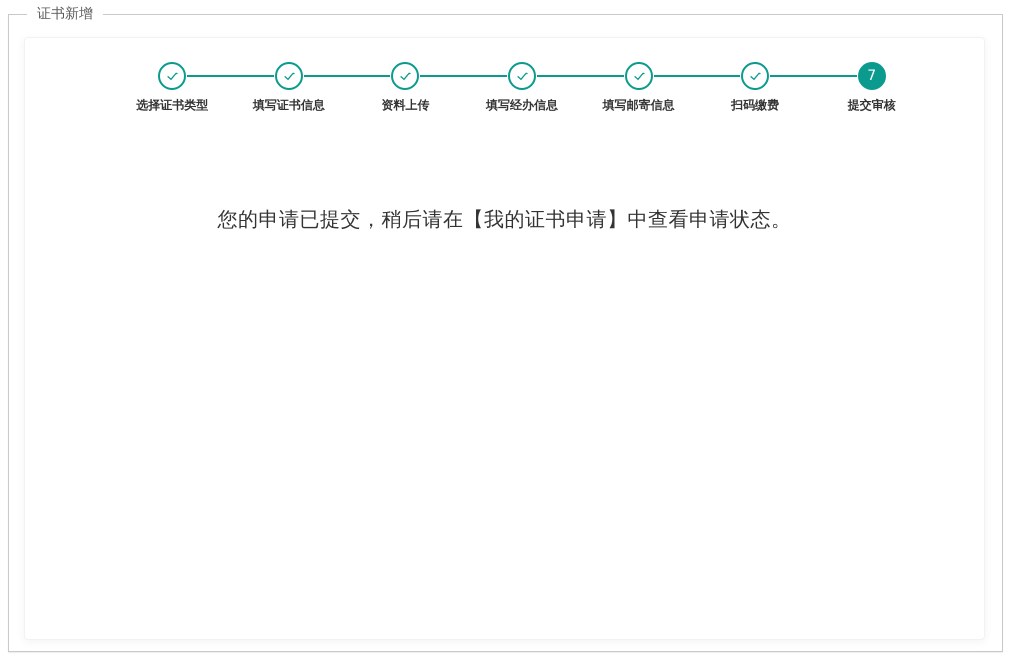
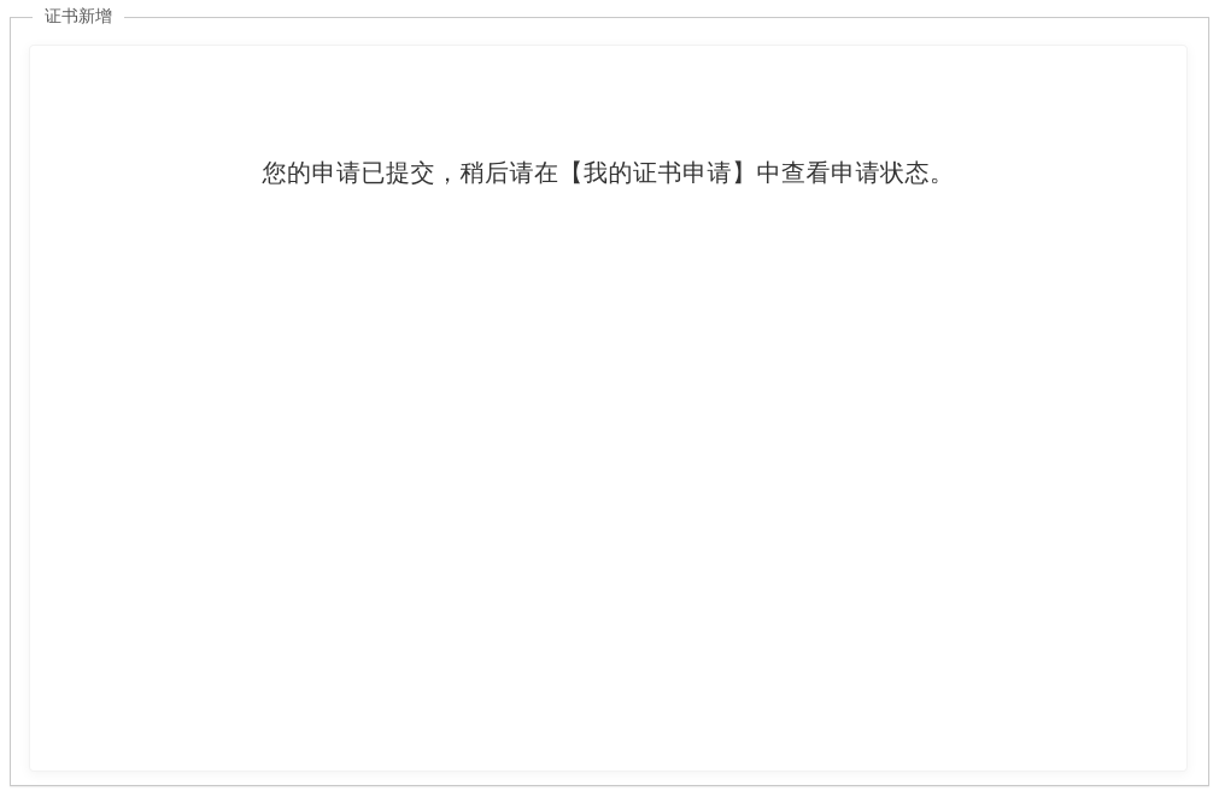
  证书新增
- 选择证书类型
- 填写证书信息
- 资料上传
- 填写经办信息
- 填写邮寄信息
- 扫码缴费
- 7
- 提交审核
  您的申请已提交，稍后请在【我的证书申请】中查看申请状态。
